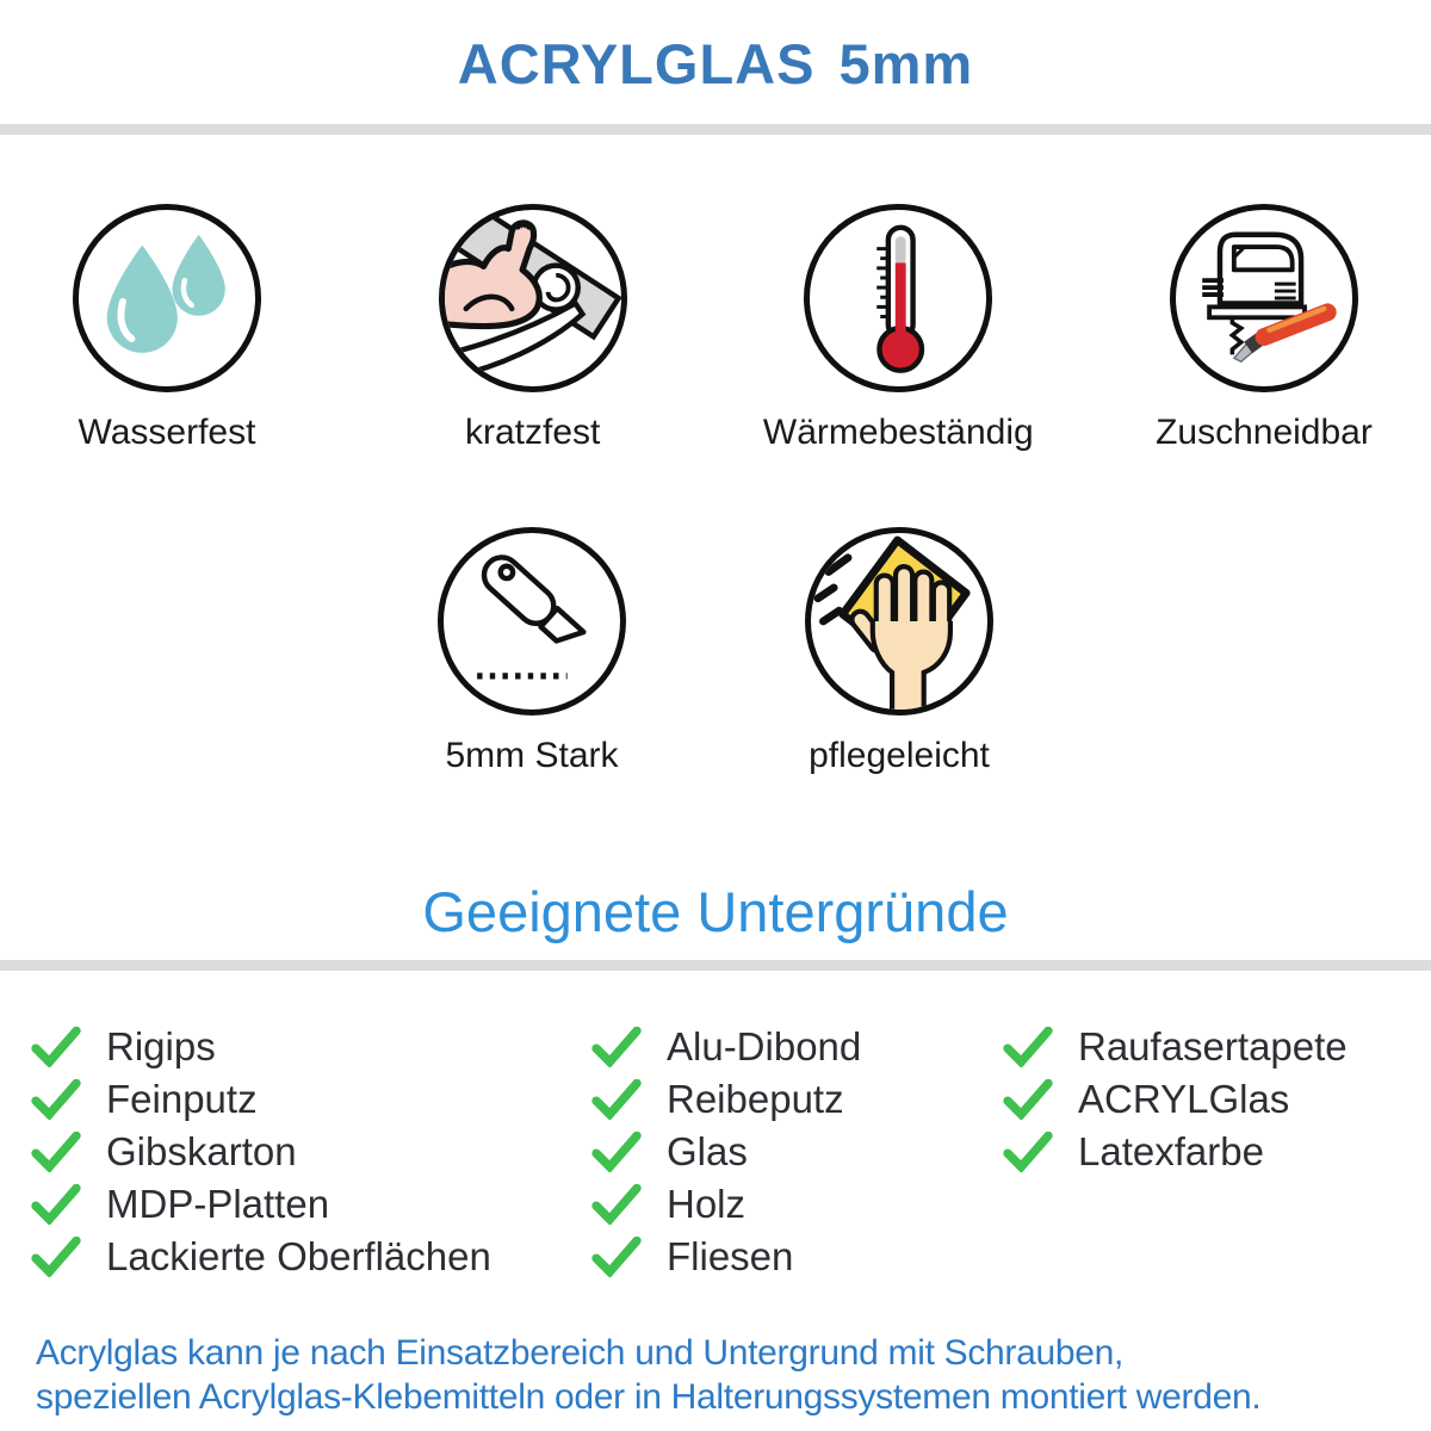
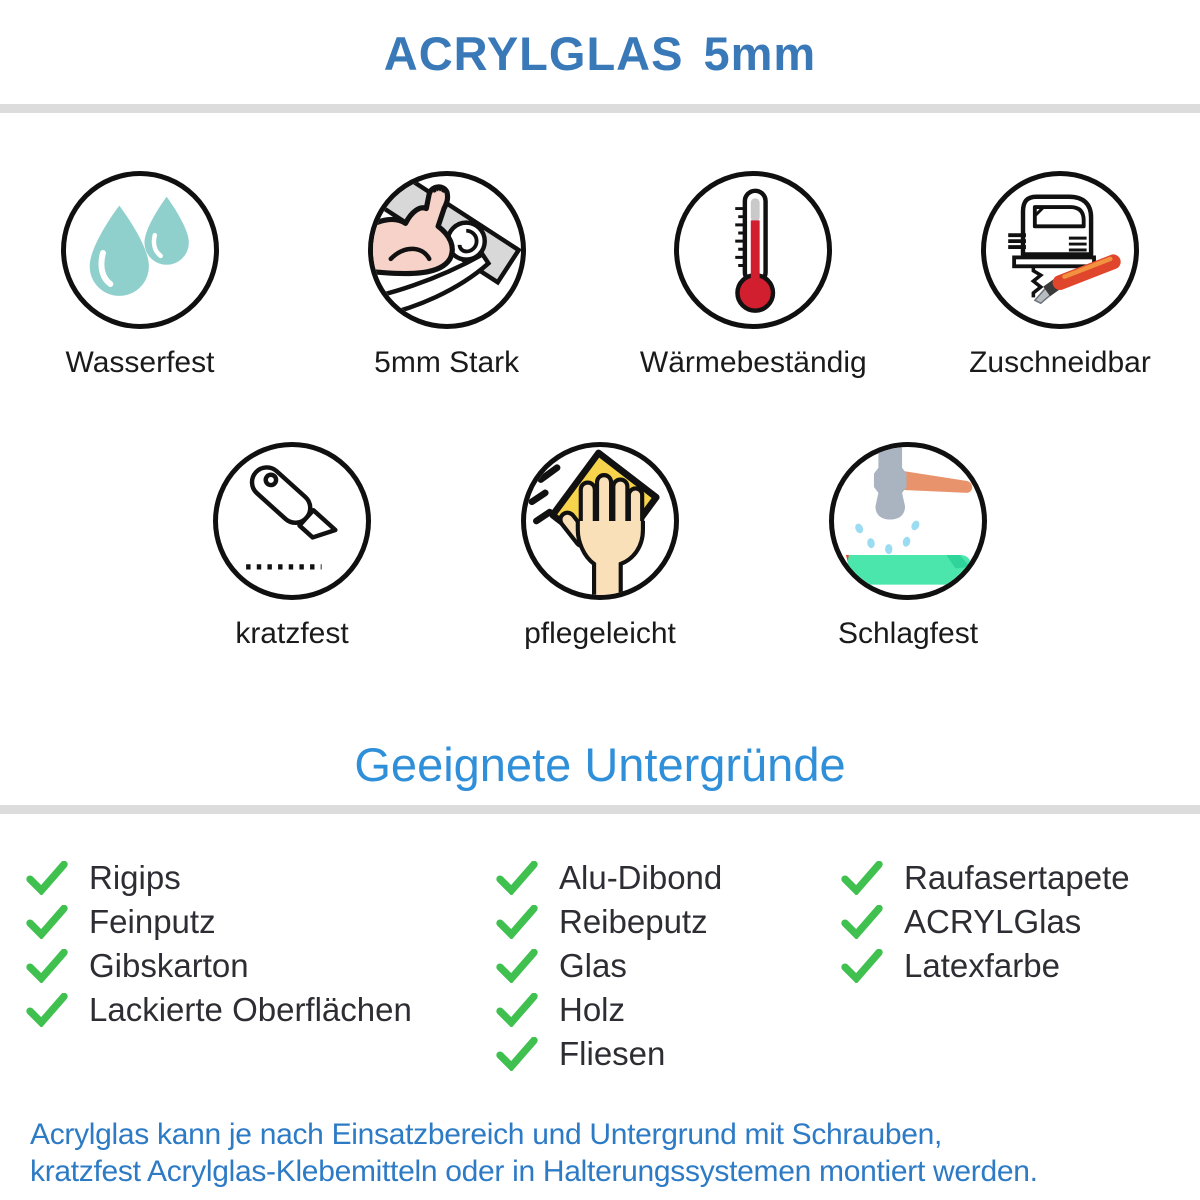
  ACRYLGLAS 5mm
  Wasserfest
- kratzfest
+ 5mm Stark
  Wärmebeständig
  Zuschneidbar
- 5mm Stark
+ kratzfest
  pflegeleicht
+ Schlagfest
  Geeignete Untergründe
  Rigips
  Feinputz
  Gibskarton
- MDP-Platten
  Lackierte Oberflächen
  Alu-Dibond
  Reibeputz
  Glas
  Holz
  Fliesen
  Raufasertapete
  ACRYLGlas
  Latexfarbe
  Acrylglas kann je nach Einsatzbereich und Untergrund mit Schrauben,
- speziellen Acrylglas-Klebemitteln oder in Halterungssystemen montiert werden.
+ kratzfest Acrylglas-Klebemitteln oder in Halterungssystemen montiert werden.
